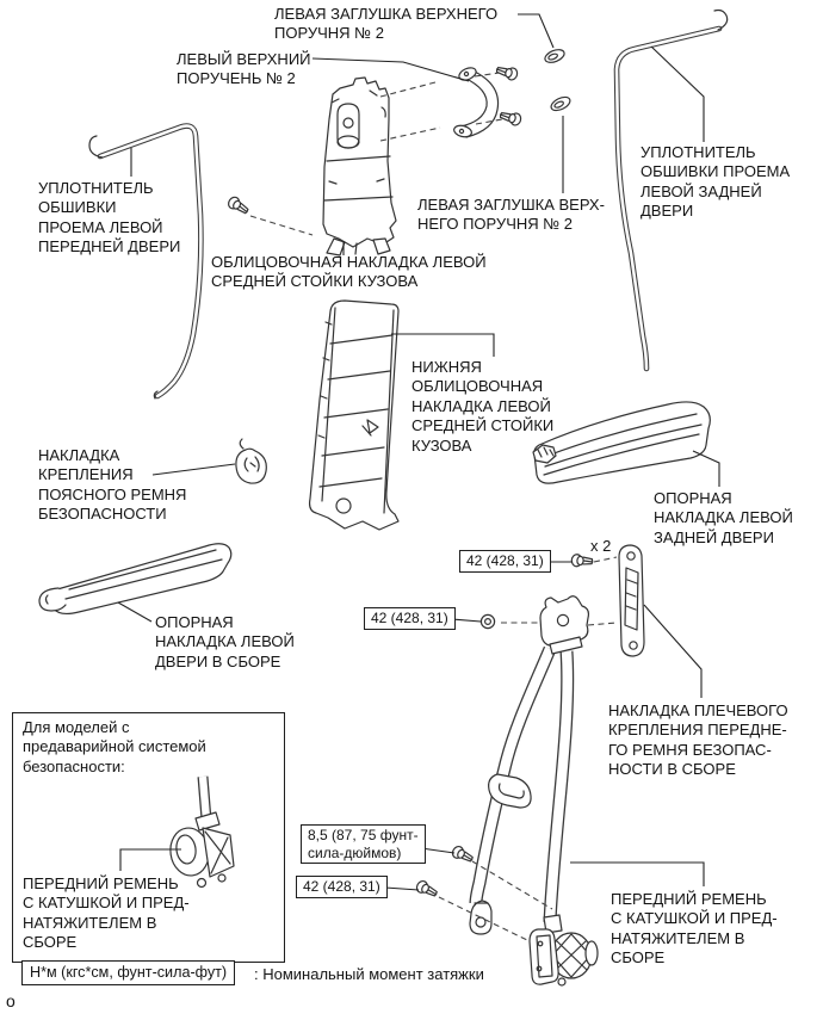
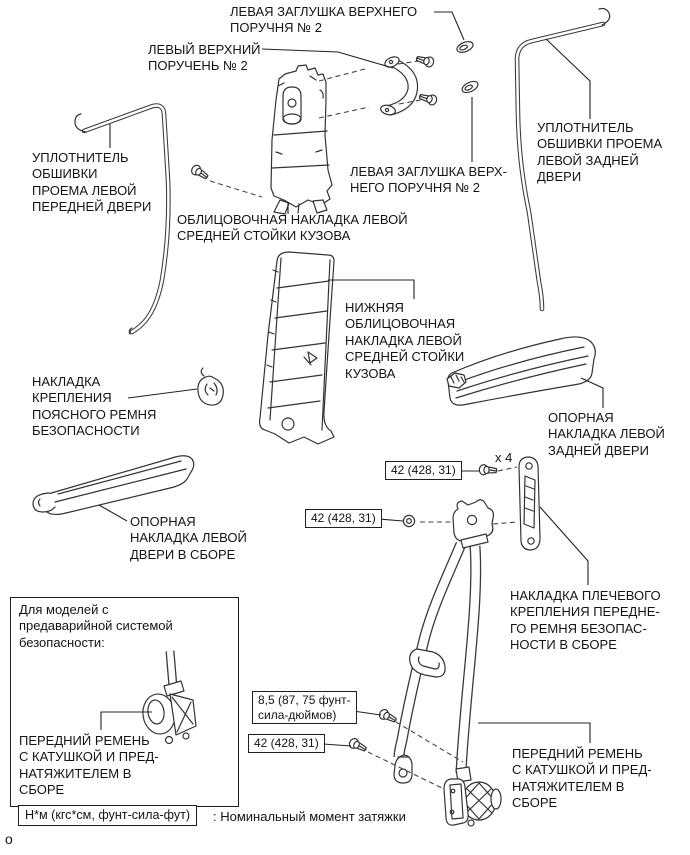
  ЛЕВАЯ ЗАГЛУШКА ВЕРХНЕГО
  ПОРУЧНЯ № 2
  ЛЕВЫЙ ВЕРХНИЙ
  ПОРУЧЕНЬ № 2
  УПЛОТНИТЕЛЬ
  ОБШИВКИ
  ПРОЕМА ЛЕВОЙ
  ПЕРЕДНЕЙ ДВЕРИ
  ЛЕВАЯ ЗАГЛУШКА ВЕРХ-
  НЕГО ПОРУЧНЯ № 2
  ОБЛИЦОВОЧНАЯ НАКЛАДКА ЛЕВОЙ
  СРЕДНЕЙ СТОЙКИ КУЗОВА
  УПЛОТНИТЕЛЬ
  ОБШИВКИ ПРОЕМА
  ЛЕВОЙ ЗАДНЕЙ
  ДВЕРИ
  НИЖНЯЯ
  ОБЛИЦОВОЧНАЯ
  НАКЛАДКА ЛЕВОЙ
  СРЕДНЕЙ СТОЙКИ
  КУЗОВА
  НАКЛАДКА
  КРЕПЛЕНИЯ
  ПОЯСНОГО РЕМНЯ
  БЕЗОПАСНОСТИ
  ОПОРНАЯ
  НАКЛАДКА ЛЕВОЙ
  ЗАДНЕЙ ДВЕРИ
  ОПОРНАЯ
  НАКЛАДКА ЛЕВОЙ
  ДВЕРИ В СБОРЕ
  НАКЛАДКА ПЛЕЧЕВОГО
  КРЕПЛЕНИЯ ПЕРЕДНЕ-
  ГО РЕМНЯ БЕЗОПАС-
  НОСТИ В СБОРЕ
  ПЕРЕДНИЙ РЕМЕНЬ
  С КАТУШКОЙ И ПРЕД-
  НАТЯЖИТЕЛЕМ В
  СБОРЕ
  42 (428, 31)
- x 2
+ x 4
  42 (428, 31)
  8,5 (87, 75 фунт-
  сила-дюймов)
  42 (428, 31)
  Для моделей с
  предаварийной системой
  безопасности:
  ПЕРЕДНИЙ РЕМЕНЬ
  С КАТУШКОЙ И ПРЕД-
  НАТЯЖИТЕЛЕМ В
  СБОРЕ
  Н*м (кгс*см, фунт-сила-фут)
  : Номинальный момент затяжки
  o
